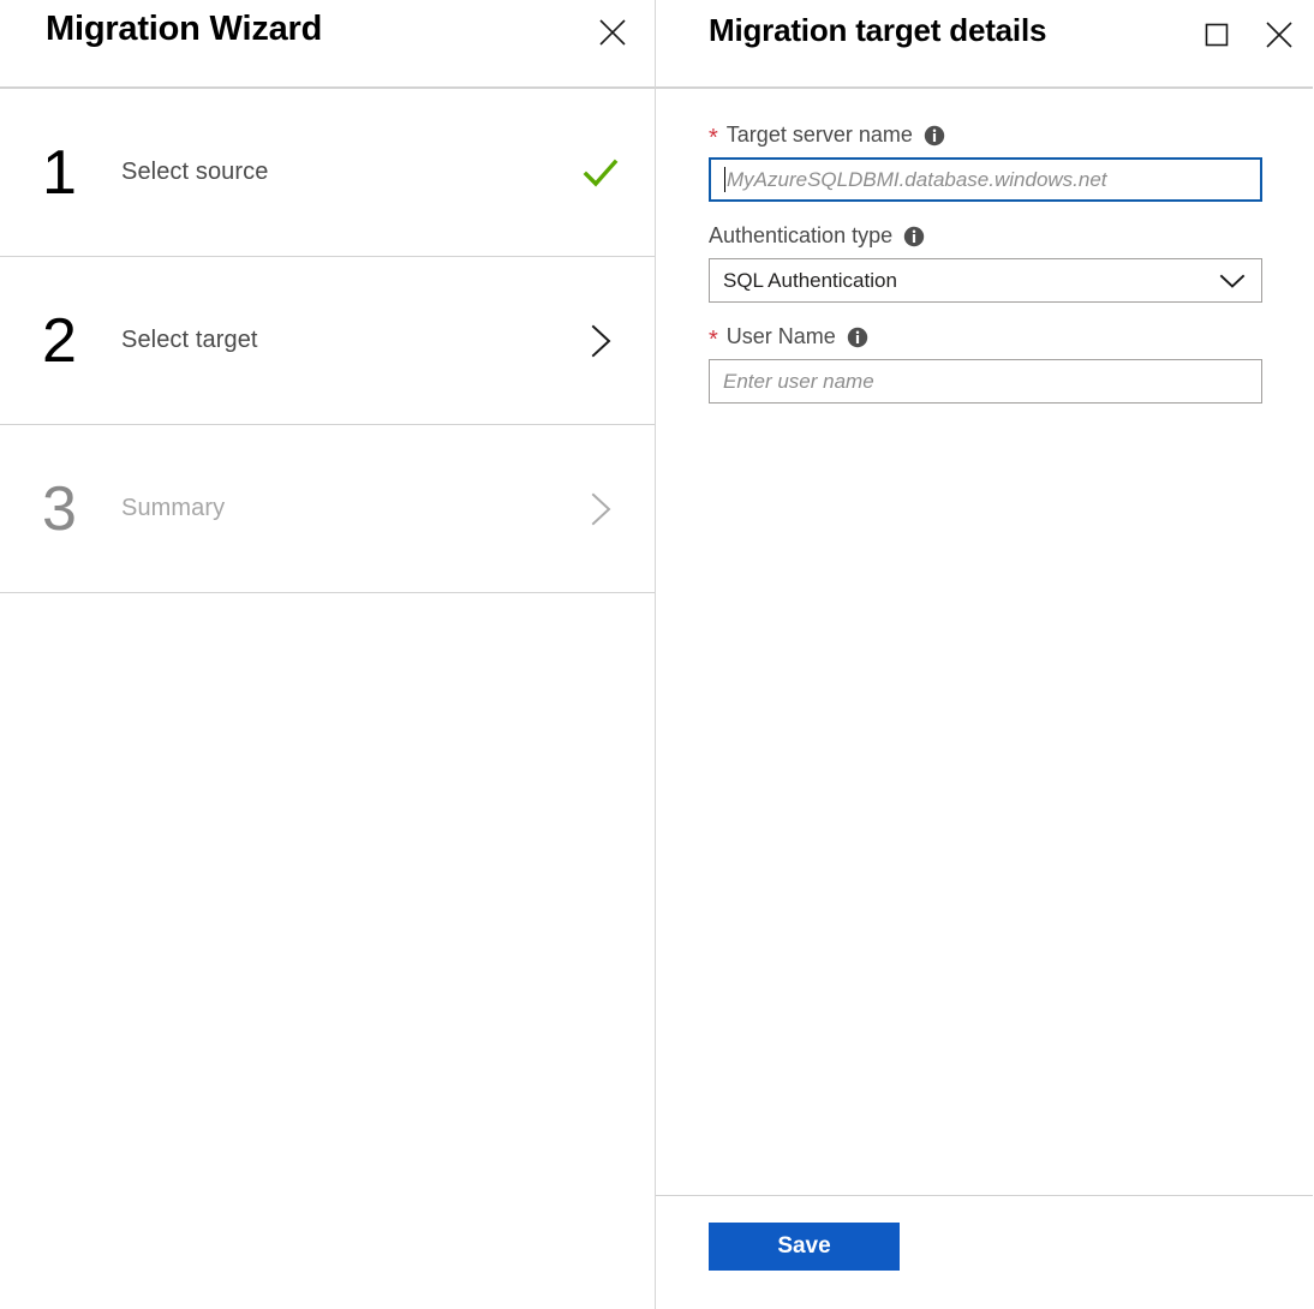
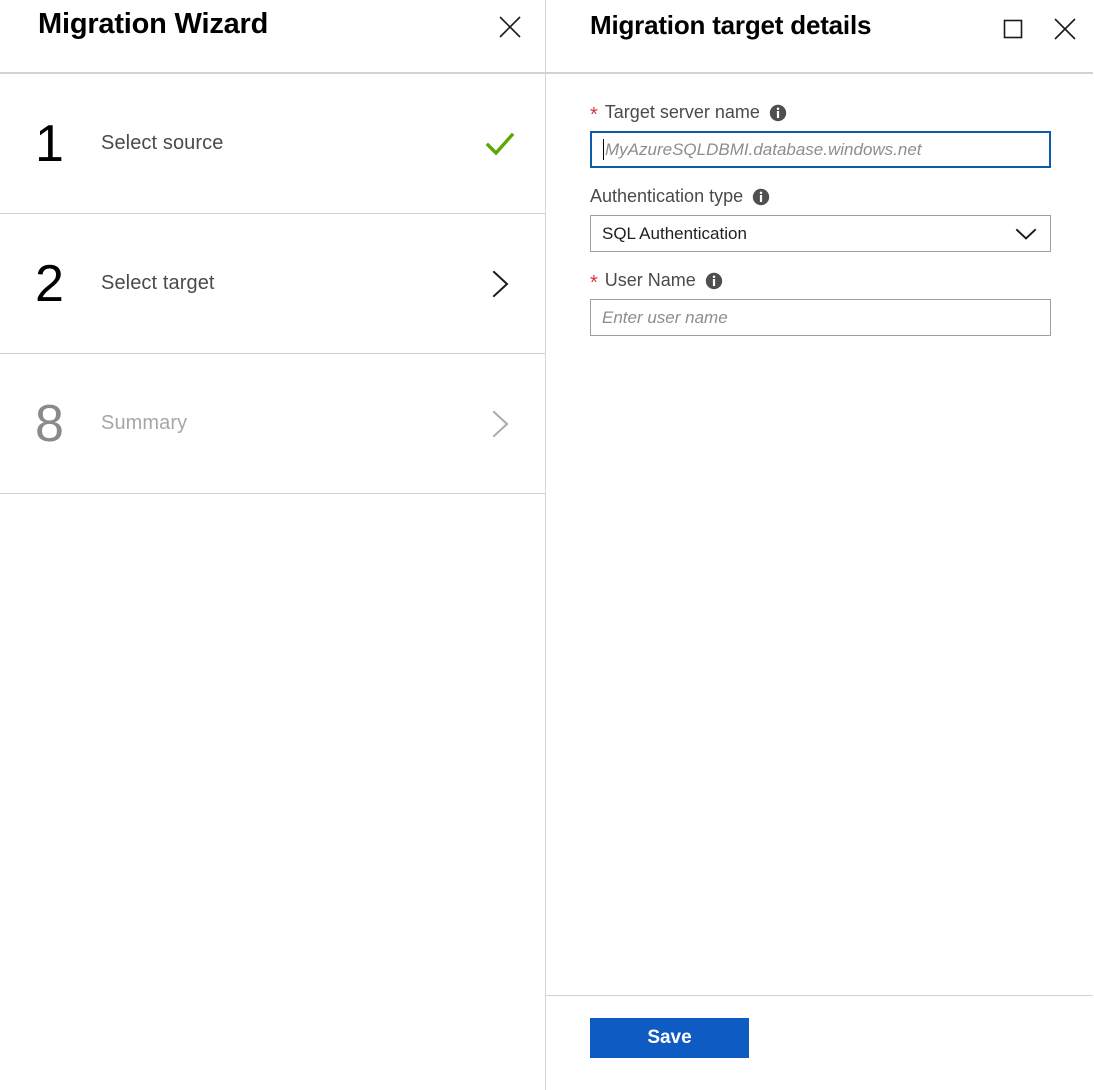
  Migration Wizard
  1
  Select source
  2
  Select target
- 3
+ 8
  Summary
  Migration target details
  *
  Target server name
  MyAzureSQLDBMI.database.windows.net
  Authentication type
  SQL Authentication
  *
  User Name
  Enter user name
  Save
